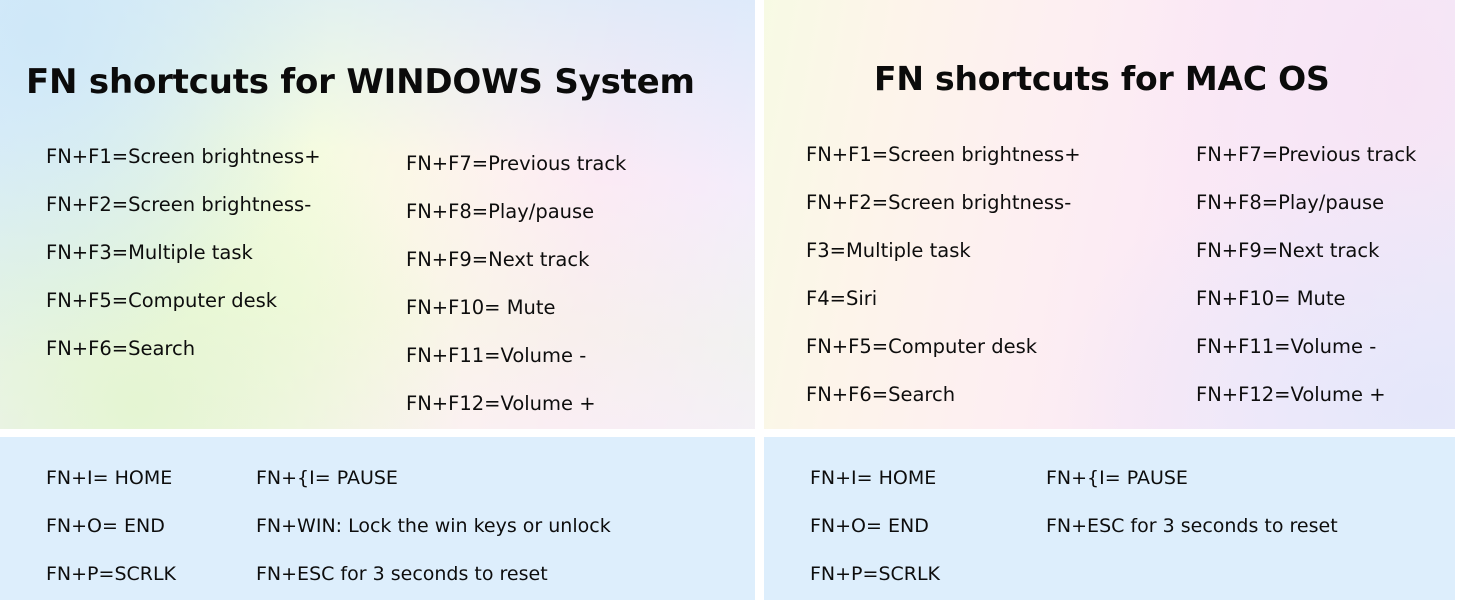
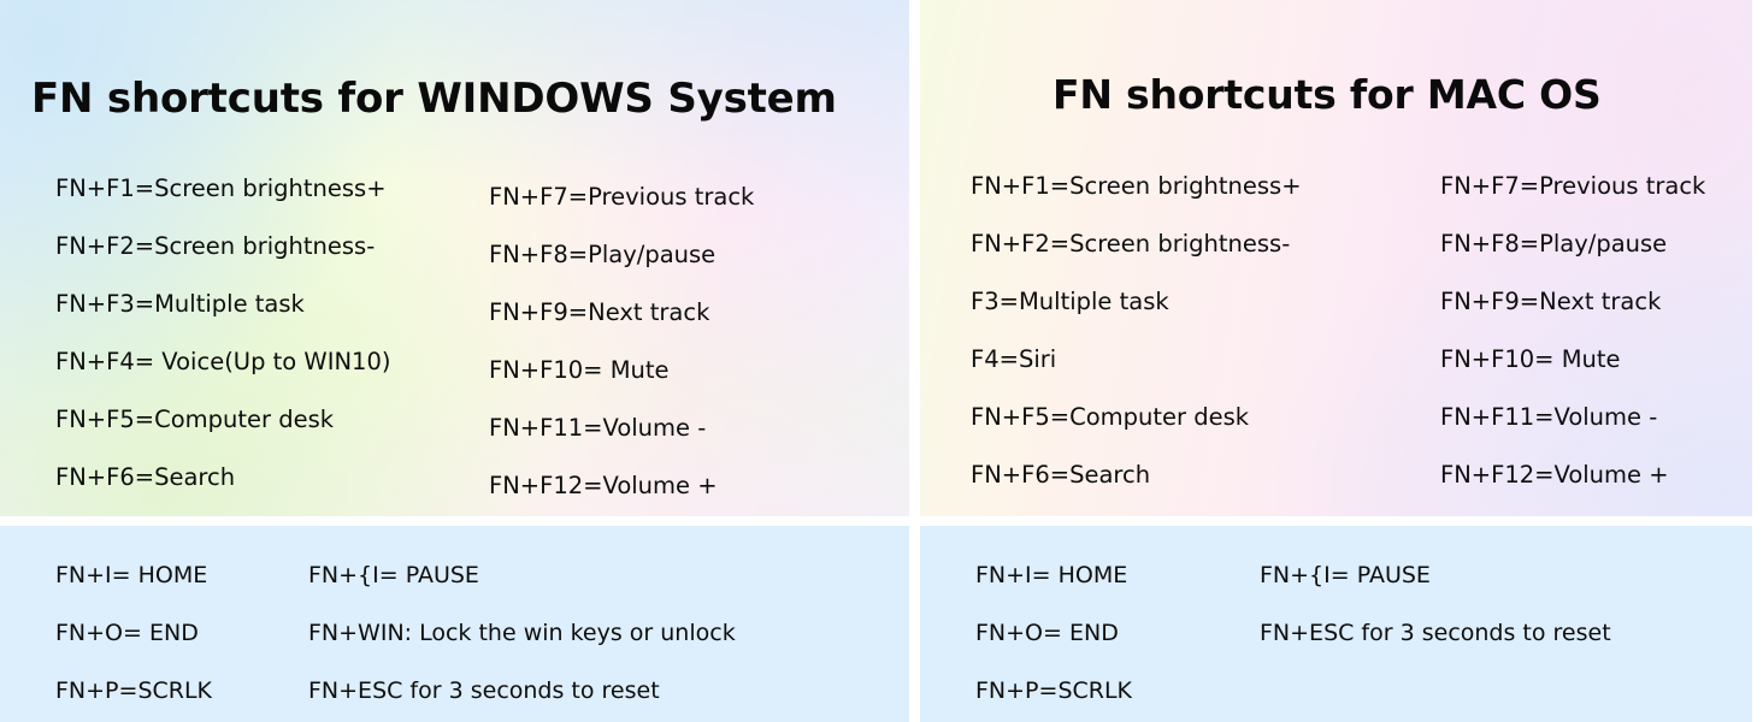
  FN shortcuts for WINDOWS System
  FN+F1=Screen brightness+
  FN+F2=Screen brightness-
  FN+F3=Multiple task
+ FN+F4= Voice(Up to WIN10)
  FN+F5=Computer desk
  FN+F6=Search
  FN+F7=Previous track
  FN+F8=Play/pause
  FN+F9=Next track
  FN+F10= Mute
  FN+F11=Volume -
  FN+F12=Volume +
  FN shortcuts for MAC OS
  FN+F1=Screen brightness+
  FN+F2=Screen brightness-
  F3=Multiple task
  F4=Siri
  FN+F5=Computer desk
  FN+F6=Search
  FN+F7=Previous track
  FN+F8=Play/pause
  FN+F9=Next track
  FN+F10= Mute
  FN+F11=Volume -
  FN+F12=Volume +
  FN+I= HOME
  FN+O= END
  FN+P=SCRLK
  FN+{I= PAUSE
  FN+WIN: Lock the win keys or unlock
  FN+ESC for 3 seconds to reset
  FN+I= HOME
  FN+O= END
  FN+P=SCRLK
  FN+{I= PAUSE
  FN+ESC for 3 seconds to reset
